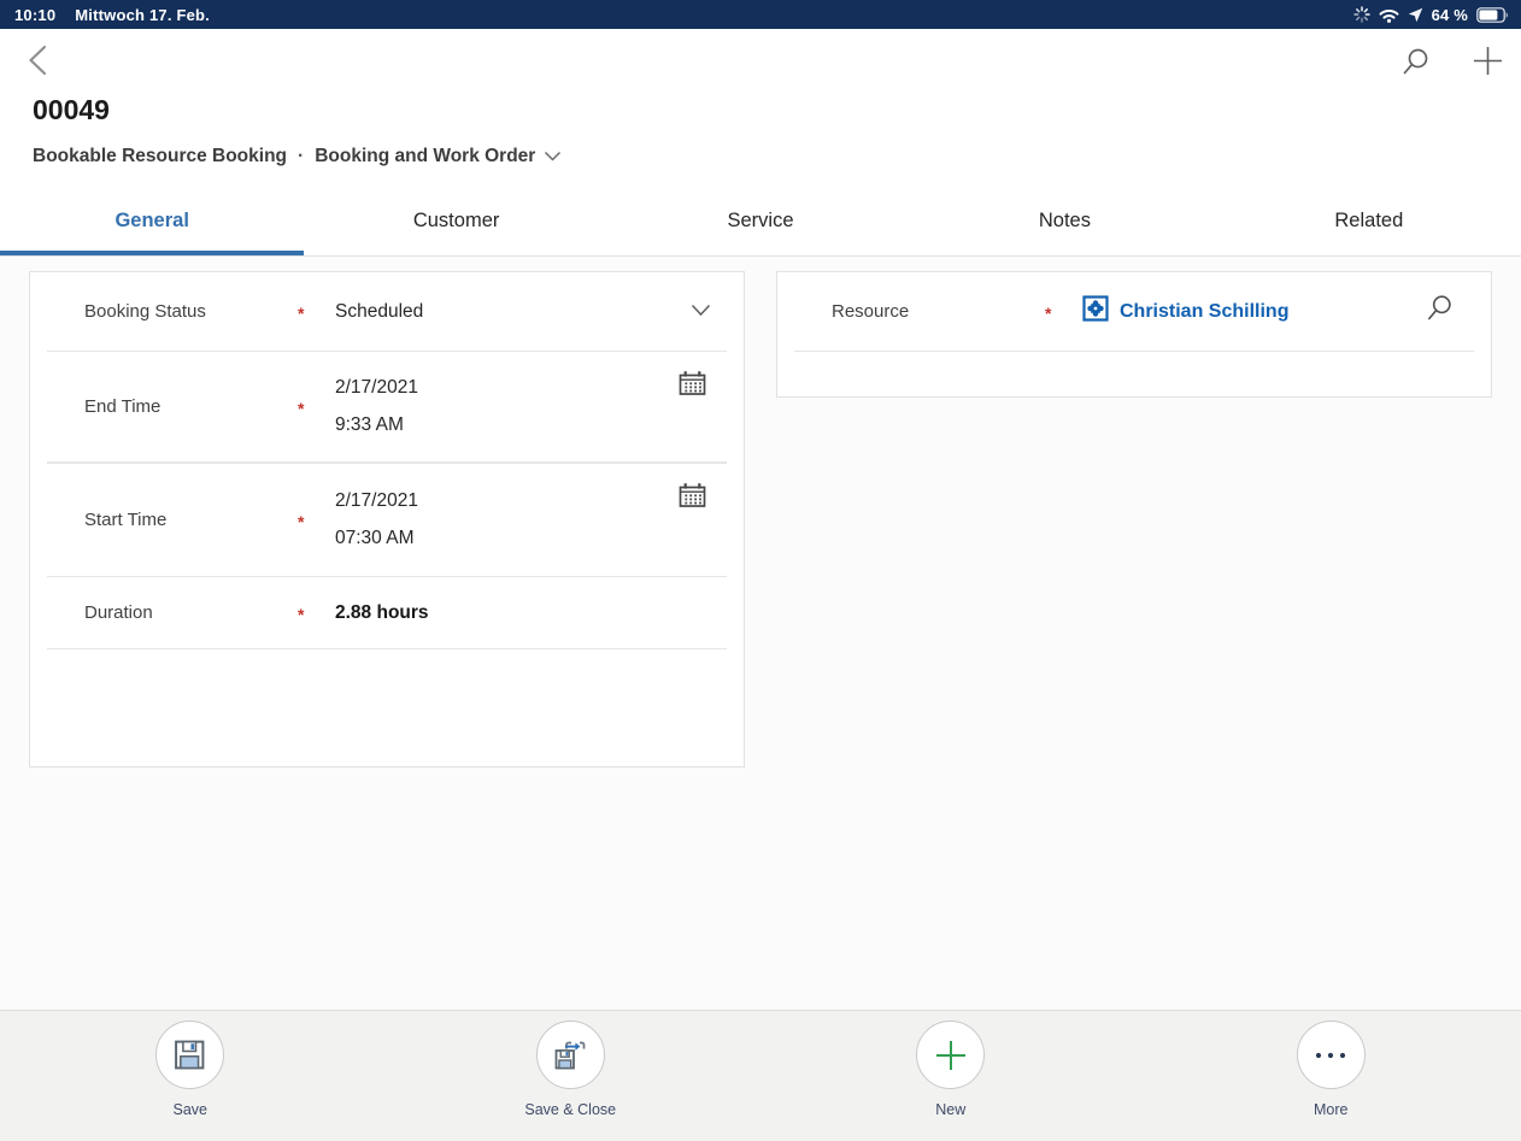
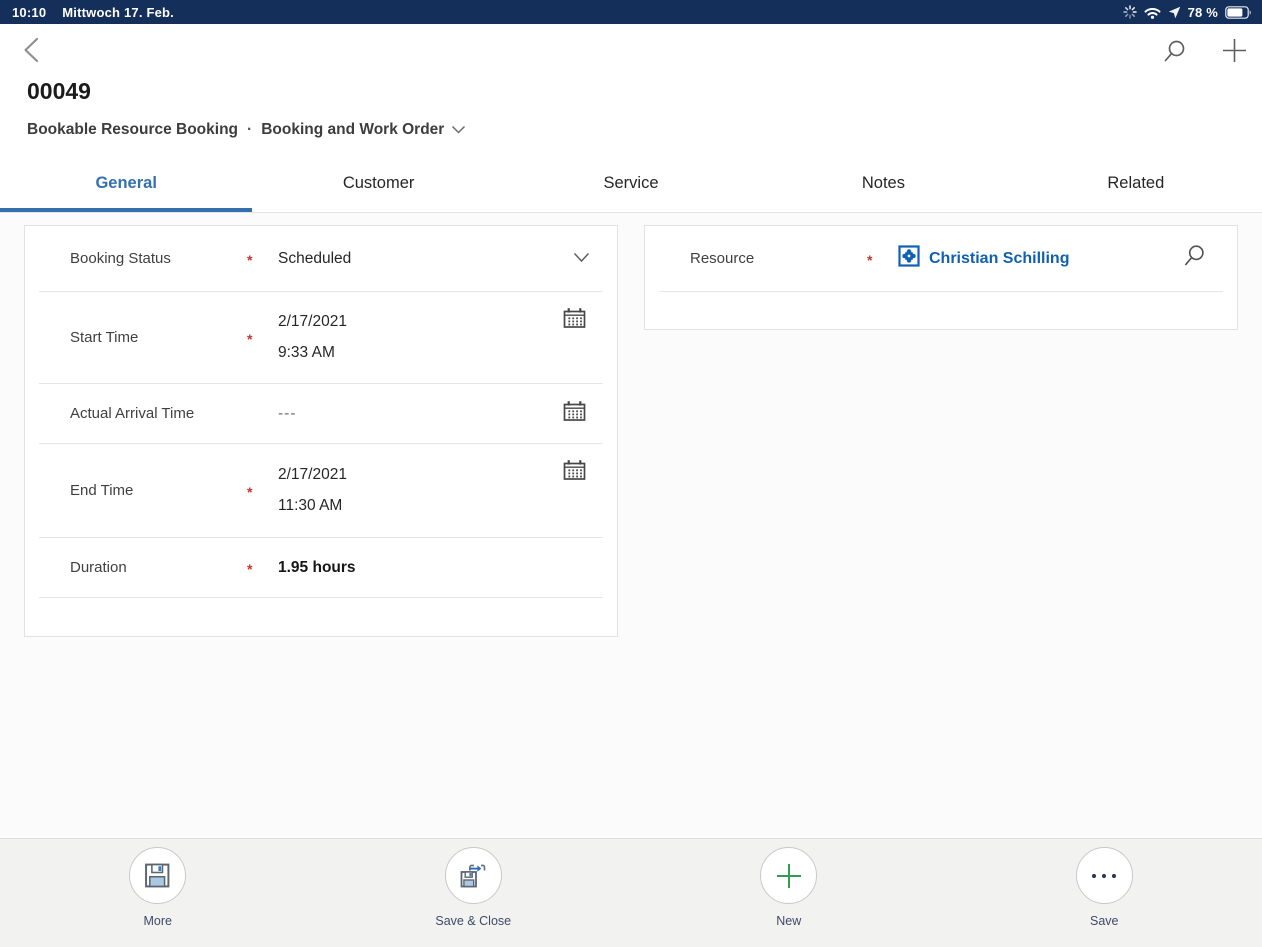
  10:10
  Mittwoch 17. Feb.
- 64 %
+ 78 %
  00049
  Bookable Resource Booking
  ·
  Booking and Work Order
  General
  Customer
  Service
  Notes
  Related
  Booking Status
  *
  Scheduled
- End Time
+ Start Time
  *
  2/17/2021
  9:33 AM
+ Actual Arrival Time
+ ---
- Start Time
+ End Time
  *
  2/17/2021
- 07:30 AM
+ 11:30 AM
  Duration
  *
- 2.88 hours
+ 1.95 hours
  Resource
  *
  Christian Schilling
- Save
+ More
  Save & Close
  New
- More
+ Save
